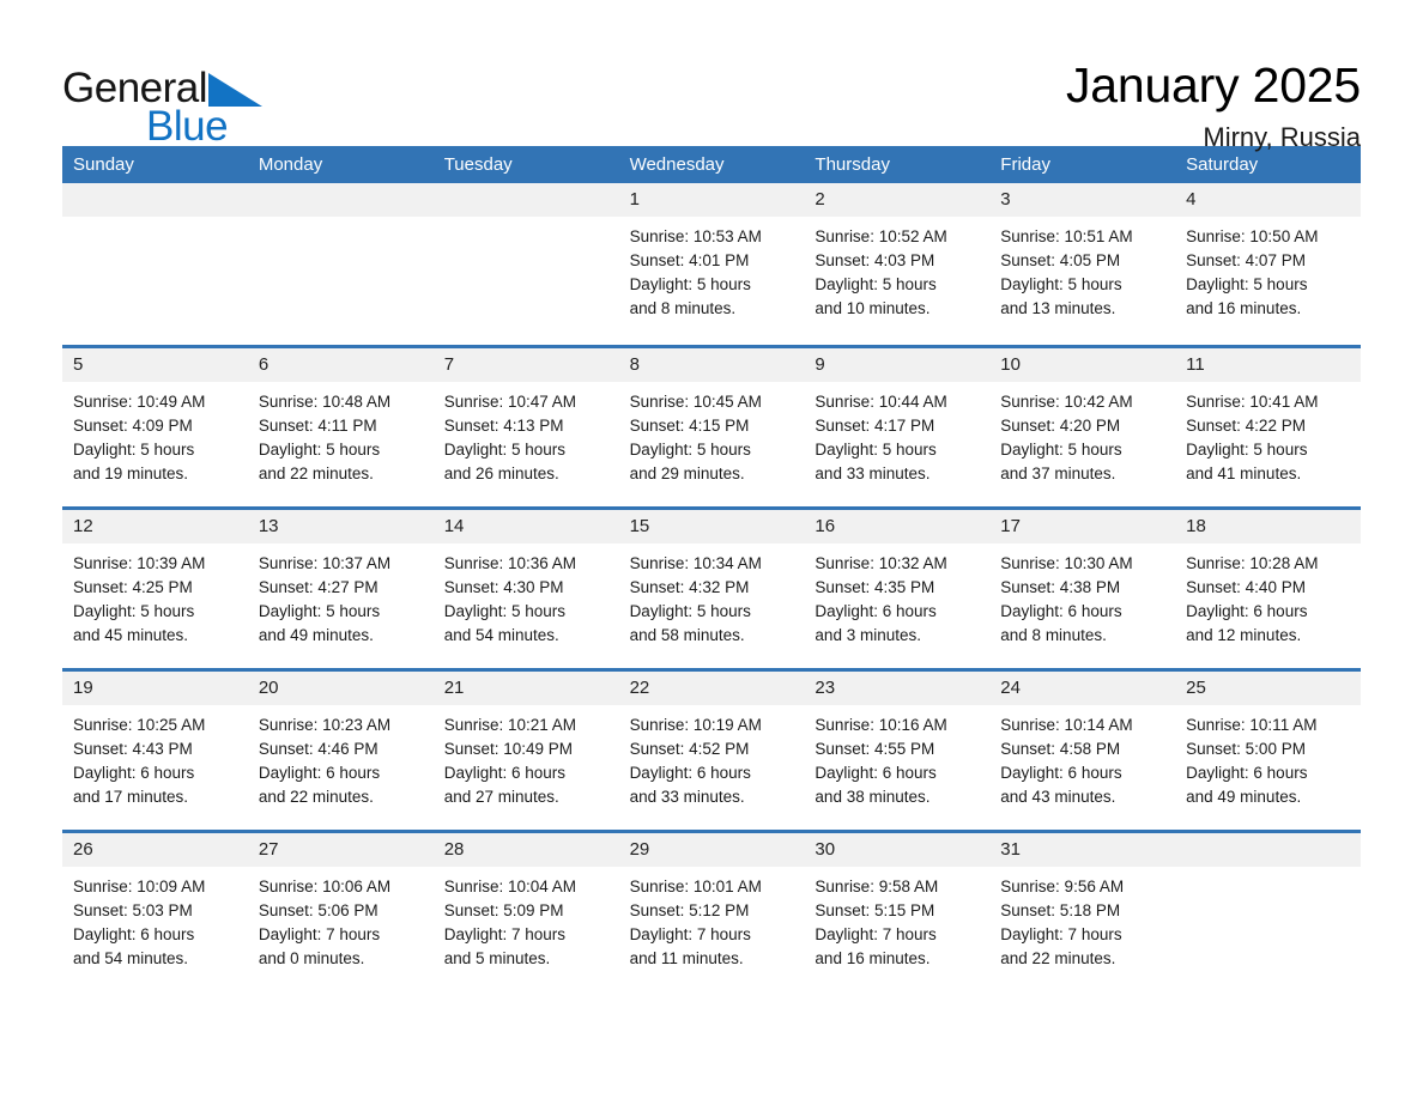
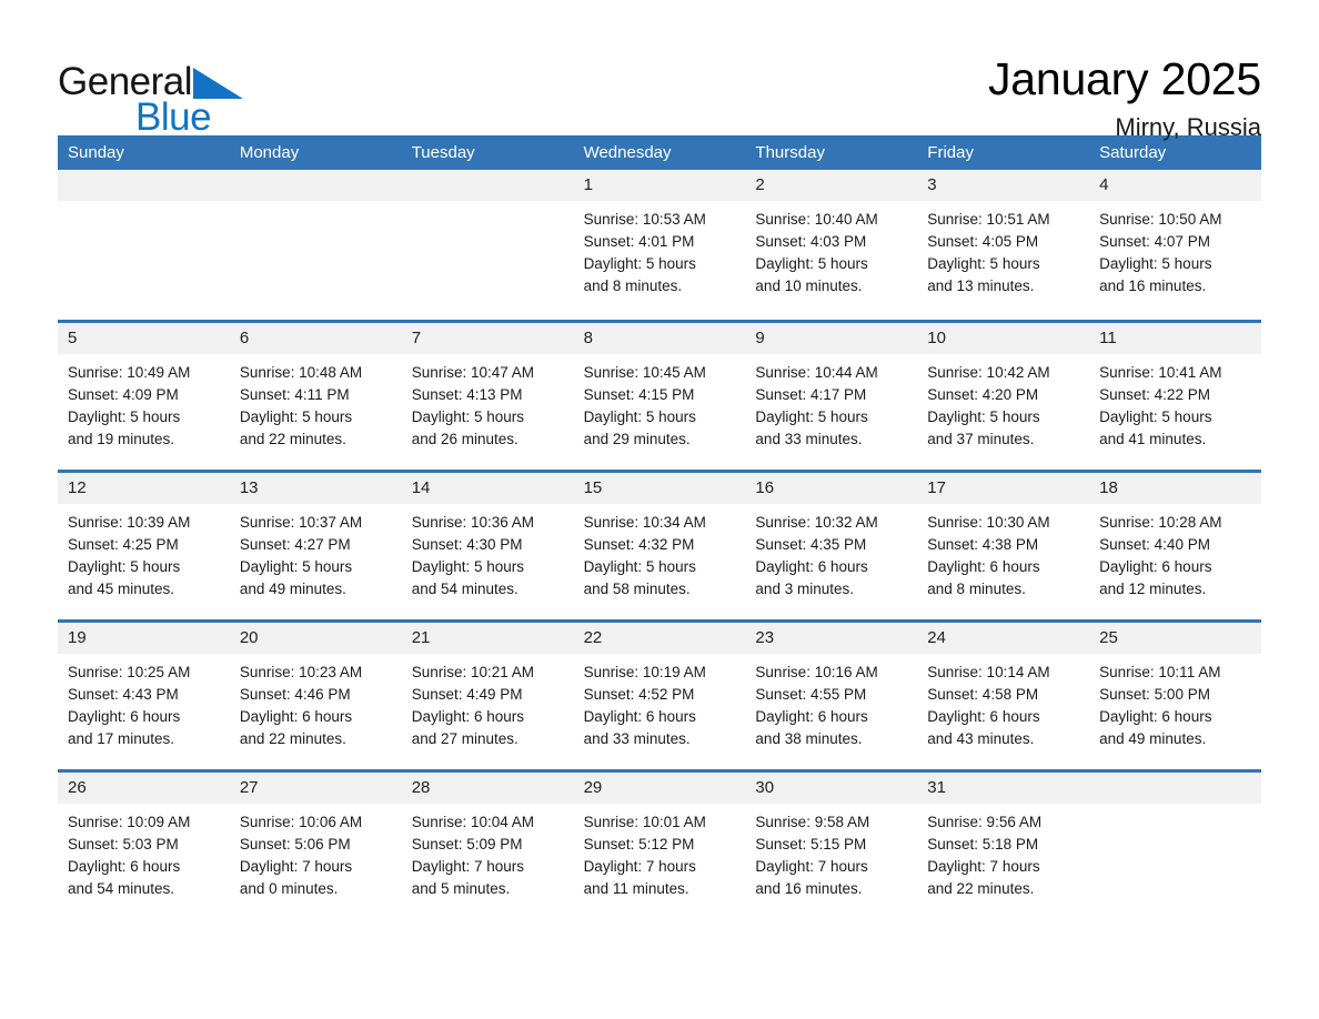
  General
  Blue
  January 2025
  Mirny, Russia
  Sunday
  Monday
  Tuesday
  Wednesday
  Thursday
  Friday
  Saturday
  1
  Sunrise: 10:53 AM
  Sunset: 4:01 PM
  Daylight: 5 hours
  and 8 minutes.
  2
- Sunrise: 10:52 AM
+ Sunrise: 10:40 AM
  Sunset: 4:03 PM
  Daylight: 5 hours
  and 10 minutes.
  3
  Sunrise: 10:51 AM
  Sunset: 4:05 PM
  Daylight: 5 hours
  and 13 minutes.
  4
  Sunrise: 10:50 AM
  Sunset: 4:07 PM
  Daylight: 5 hours
  and 16 minutes.
  5
  Sunrise: 10:49 AM
  Sunset: 4:09 PM
  Daylight: 5 hours
  and 19 minutes.
  6
  Sunrise: 10:48 AM
  Sunset: 4:11 PM
  Daylight: 5 hours
  and 22 minutes.
  7
  Sunrise: 10:47 AM
  Sunset: 4:13 PM
  Daylight: 5 hours
  and 26 minutes.
  8
  Sunrise: 10:45 AM
  Sunset: 4:15 PM
  Daylight: 5 hours
  and 29 minutes.
  9
  Sunrise: 10:44 AM
  Sunset: 4:17 PM
  Daylight: 5 hours
  and 33 minutes.
  10
  Sunrise: 10:42 AM
  Sunset: 4:20 PM
  Daylight: 5 hours
  and 37 minutes.
  11
  Sunrise: 10:41 AM
  Sunset: 4:22 PM
  Daylight: 5 hours
  and 41 minutes.
  12
  Sunrise: 10:39 AM
  Sunset: 4:25 PM
  Daylight: 5 hours
  and 45 minutes.
  13
  Sunrise: 10:37 AM
  Sunset: 4:27 PM
  Daylight: 5 hours
  and 49 minutes.
  14
  Sunrise: 10:36 AM
  Sunset: 4:30 PM
  Daylight: 5 hours
  and 54 minutes.
  15
  Sunrise: 10:34 AM
  Sunset: 4:32 PM
  Daylight: 5 hours
  and 58 minutes.
  16
  Sunrise: 10:32 AM
  Sunset: 4:35 PM
  Daylight: 6 hours
  and 3 minutes.
  17
  Sunrise: 10:30 AM
  Sunset: 4:38 PM
  Daylight: 6 hours
  and 8 minutes.
  18
  Sunrise: 10:28 AM
  Sunset: 4:40 PM
  Daylight: 6 hours
  and 12 minutes.
  19
  Sunrise: 10:25 AM
  Sunset: 4:43 PM
  Daylight: 6 hours
  and 17 minutes.
  20
  Sunrise: 10:23 AM
  Sunset: 4:46 PM
  Daylight: 6 hours
  and 22 minutes.
  21
  Sunrise: 10:21 AM
- Sunset: 10:49 PM
+ Sunset: 4:49 PM
  Daylight: 6 hours
  and 27 minutes.
  22
  Sunrise: 10:19 AM
  Sunset: 4:52 PM
  Daylight: 6 hours
  and 33 minutes.
  23
  Sunrise: 10:16 AM
  Sunset: 4:55 PM
  Daylight: 6 hours
  and 38 minutes.
  24
  Sunrise: 10:14 AM
  Sunset: 4:58 PM
  Daylight: 6 hours
  and 43 minutes.
  25
  Sunrise: 10:11 AM
  Sunset: 5:00 PM
  Daylight: 6 hours
  and 49 minutes.
  26
  Sunrise: 10:09 AM
  Sunset: 5:03 PM
  Daylight: 6 hours
  and 54 minutes.
  27
  Sunrise: 10:06 AM
  Sunset: 5:06 PM
  Daylight: 7 hours
  and 0 minutes.
  28
  Sunrise: 10:04 AM
  Sunset: 5:09 PM
  Daylight: 7 hours
  and 5 minutes.
  29
  Sunrise: 10:01 AM
  Sunset: 5:12 PM
  Daylight: 7 hours
  and 11 minutes.
  30
  Sunrise: 9:58 AM
  Sunset: 5:15 PM
  Daylight: 7 hours
  and 16 minutes.
  31
  Sunrise: 9:56 AM
  Sunset: 5:18 PM
  Daylight: 7 hours
  and 22 minutes.
